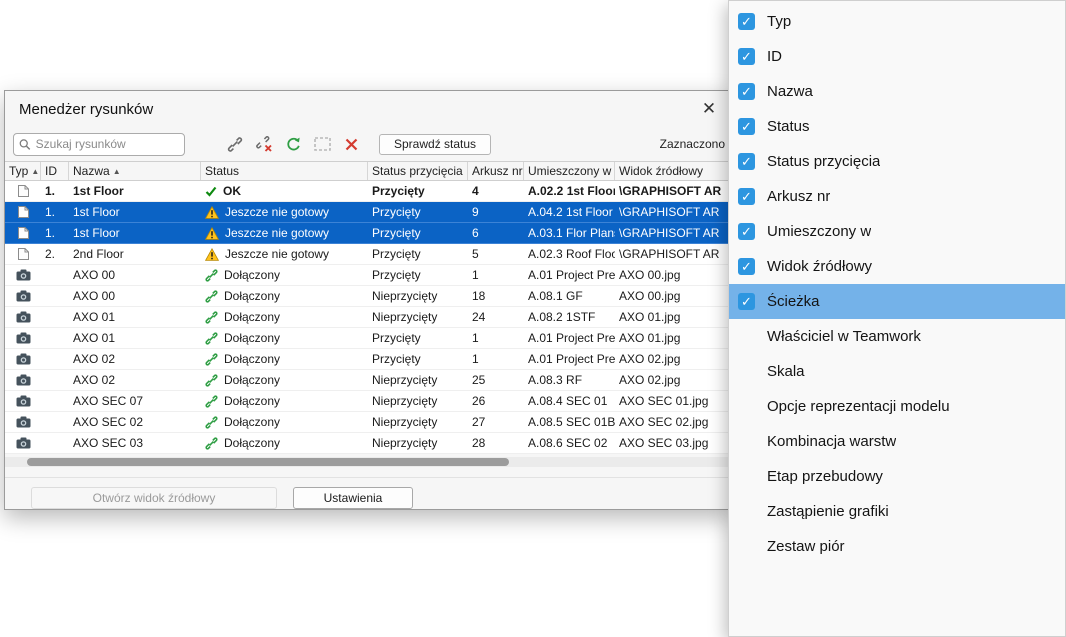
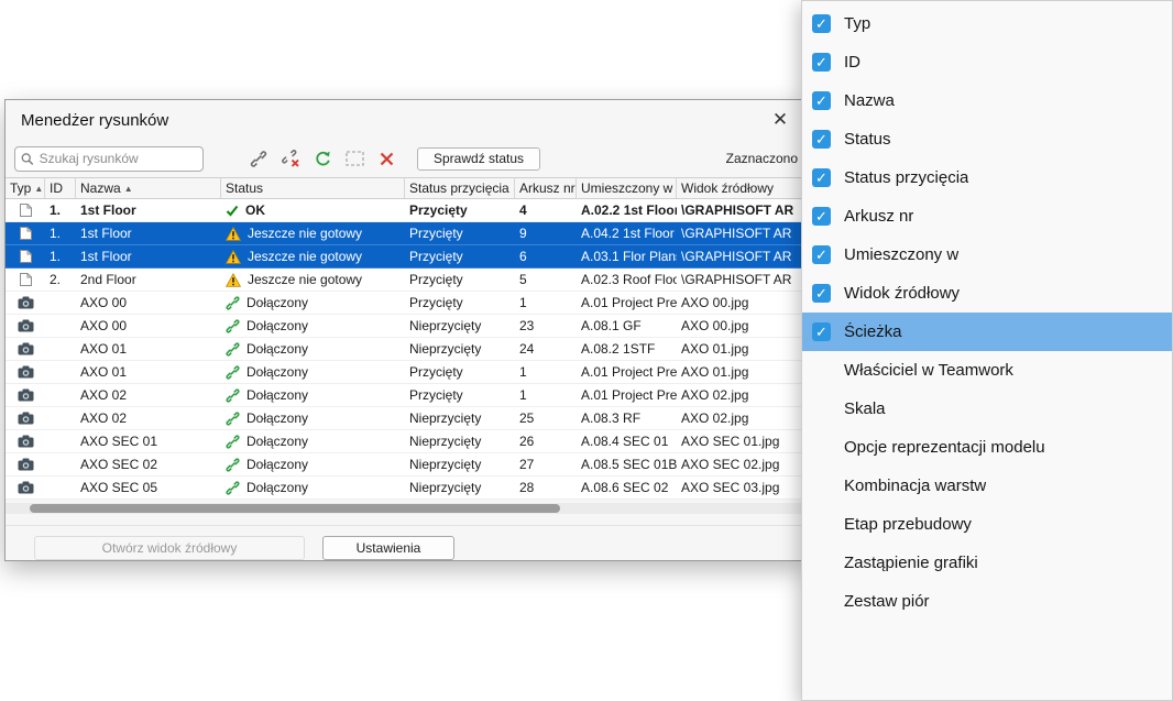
  Menedżer rysunków
  ✕
  Szukaj rysunków
  Sprawdź status
  Zaznaczono
  Typ
  ▲
  ID
  Nazwa
  ▲
  Status
  Status przycięcia
  Arkusz nr
  Umieszczony w
  Widok źródłowy
  1.
  1st Floor
  OK
  Przycięty
  4
  A.02.2 1st Floo
  \GRAPHISOFT AR
  1.
  1st Floor
  Jeszcze nie gotowy
  Przycięty
  9
  A.04.2 1st Floor
  \GRAPHISOFT AR
  1.
  1st Floor
  Jeszcze nie gotowy
  Przycięty
  6
  A.03.1 Flor Plan
  \GRAPHISOFT AR
  2.
  2nd Floor
  Jeszcze nie gotowy
  Przycięty
  5
  A.02.3 Roof Floo
  \GRAPHISOFT AR
  AXO 00
  Dołączony
  Przycięty
  1
  A.01 Project Pre
  AXO 00.jpg
  AXO 00
  Dołączony
  Nieprzycięty
- 18
+ 23
  A.08.1 GF
  AXO 00.jpg
  AXO 01
  Dołączony
  Nieprzycięty
  24
  A.08.2 1STF
  AXO 01.jpg
  AXO 01
  Dołączony
  Przycięty
  1
  A.01 Project Pre
  AXO 01.jpg
  AXO 02
  Dołączony
  Przycięty
  1
  A.01 Project Pre
  AXO 02.jpg
  AXO 02
  Dołączony
  Nieprzycięty
  25
  A.08.3 RF
  AXO 02.jpg
- AXO SEC 07
+ AXO SEC 01
  Dołączony
  Nieprzycięty
  26
  A.08.4 SEC 01
  AXO SEC 01.jpg
  AXO SEC 02
  Dołączony
  Nieprzycięty
  27
  A.08.5 SEC 01B
  AXO SEC 02.jpg
- AXO SEC 03
+ AXO SEC 05
  Dołączony
  Nieprzycięty
  28
  A.08.6 SEC 02
  AXO SEC 03.jpg
  Otwórz widok źródłowy
  Ustawienia
  ✓
  Typ
  ✓
  ID
  ✓
  Nazwa
  ✓
  Status
  ✓
  Status przycięcia
  ✓
  Arkusz nr
  ✓
  Umieszczony w
  ✓
  Widok źródłowy
  ✓
  Ścieżka
  Właściciel w Teamwork
  Skala
  Opcje reprezentacji modelu
  Kombinacja warstw
  Etap przebudowy
  Zastąpienie grafiki
  Zestaw piór
